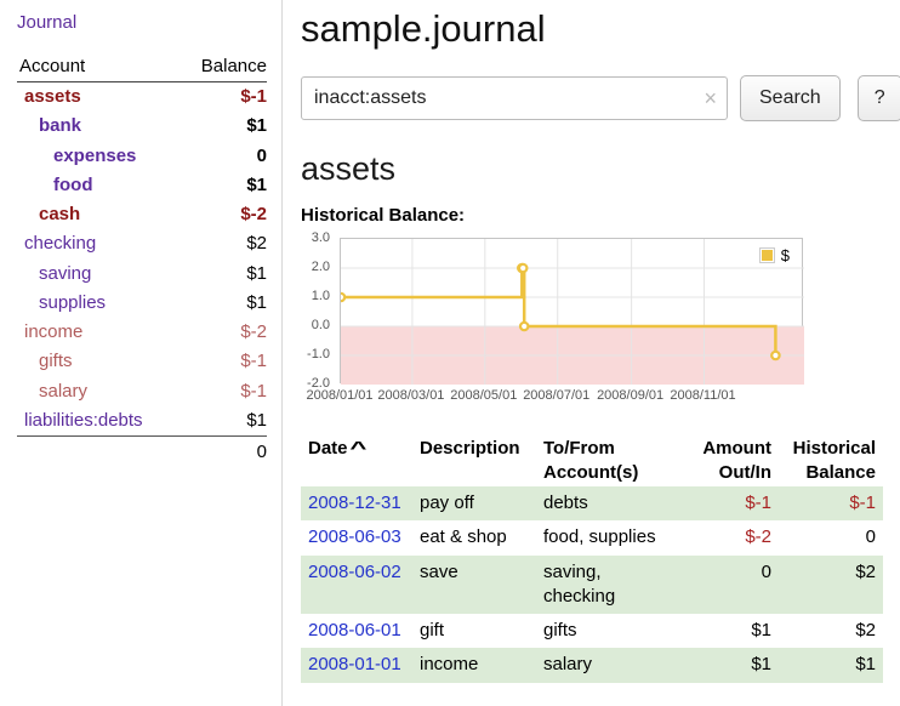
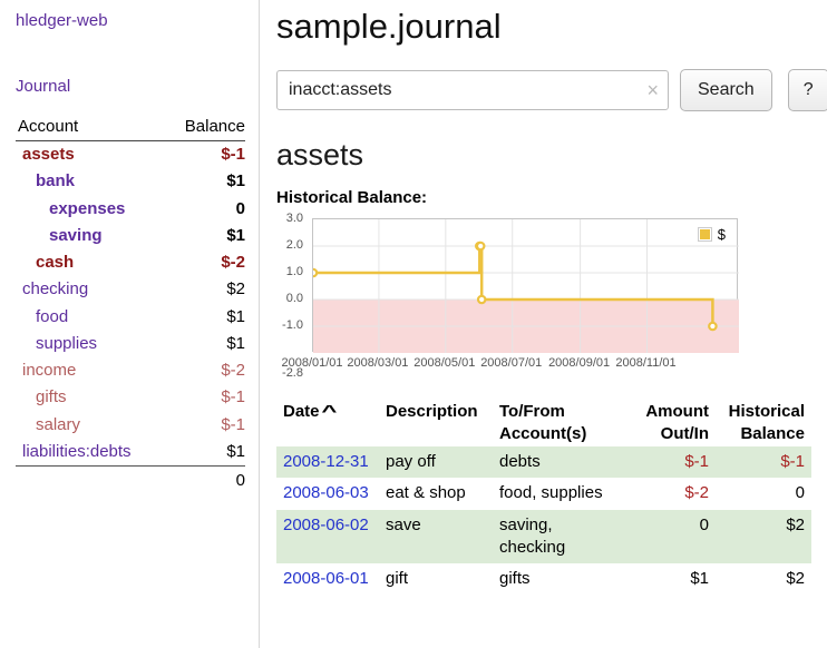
+ hledger-web
  Journal
  Account	Balance
  assets	$-1
  bank	$1
  expenses	0
- food	$1
+ saving	$1
  cash	$-2
  checking	$2
- saving	$1
+ food	$1
  supplies	$1
  income	$-2
  gifts	$-1
  salary	$-1
  liabilities:debts	$1
  	0
  sample.journal
  inacct:assets
  ×
  Search
  ?
  assets
  Historical Balance:
  3.0
  2.0
  1.0
  0.0
  -1.0
- -2.0
+ -2.8
  $
  2008/01/01
  2008/03/01
  2008/05/01
  2008/07/01
  2008/09/01
  2008/11/01
  Date^	Description	To/From Account(s)	Amount Out/In	Historical Balance
  2008-12-31	pay off	debts	$-1	$-1
  2008-06-03	eat & shop	food, supplies	$-2	0
  2008-06-02	save	saving, checking	0	$2
  2008-06-01	gift	gifts	$1	$2
- 2008-01-01	income	salary	$1	$1
